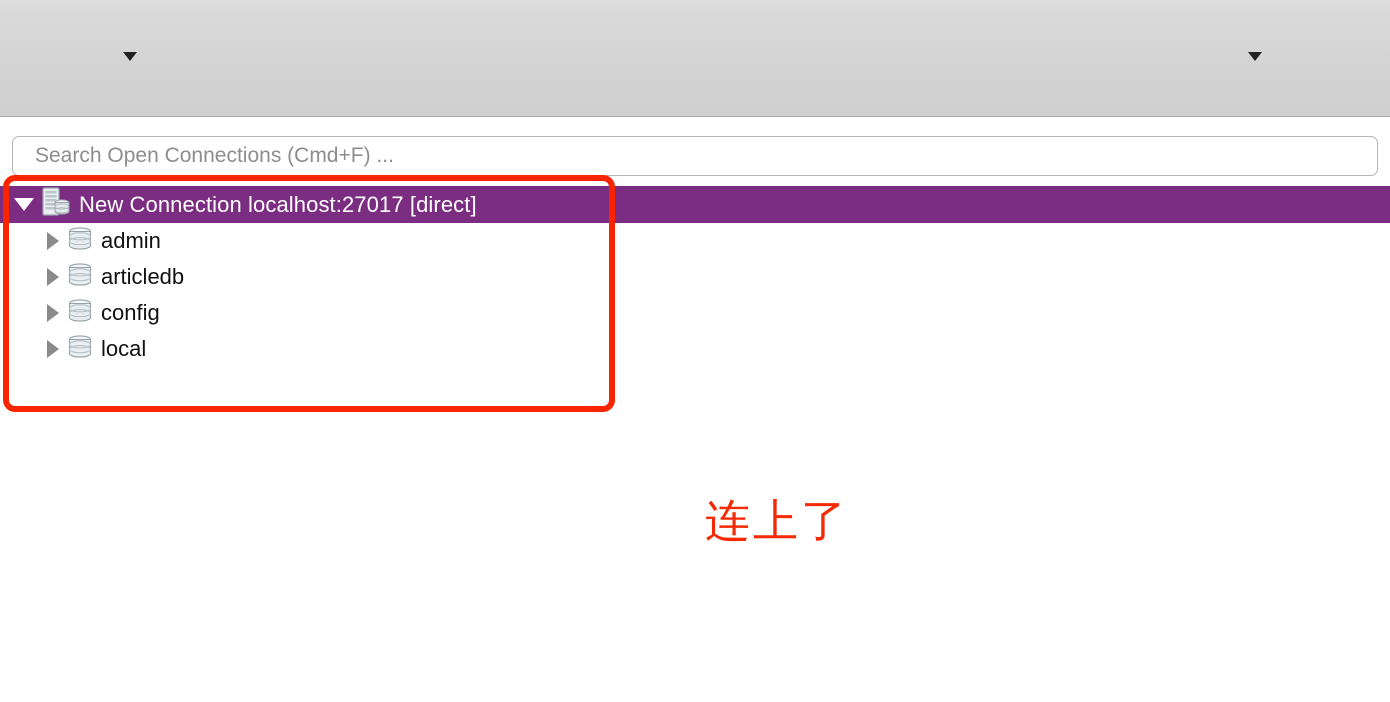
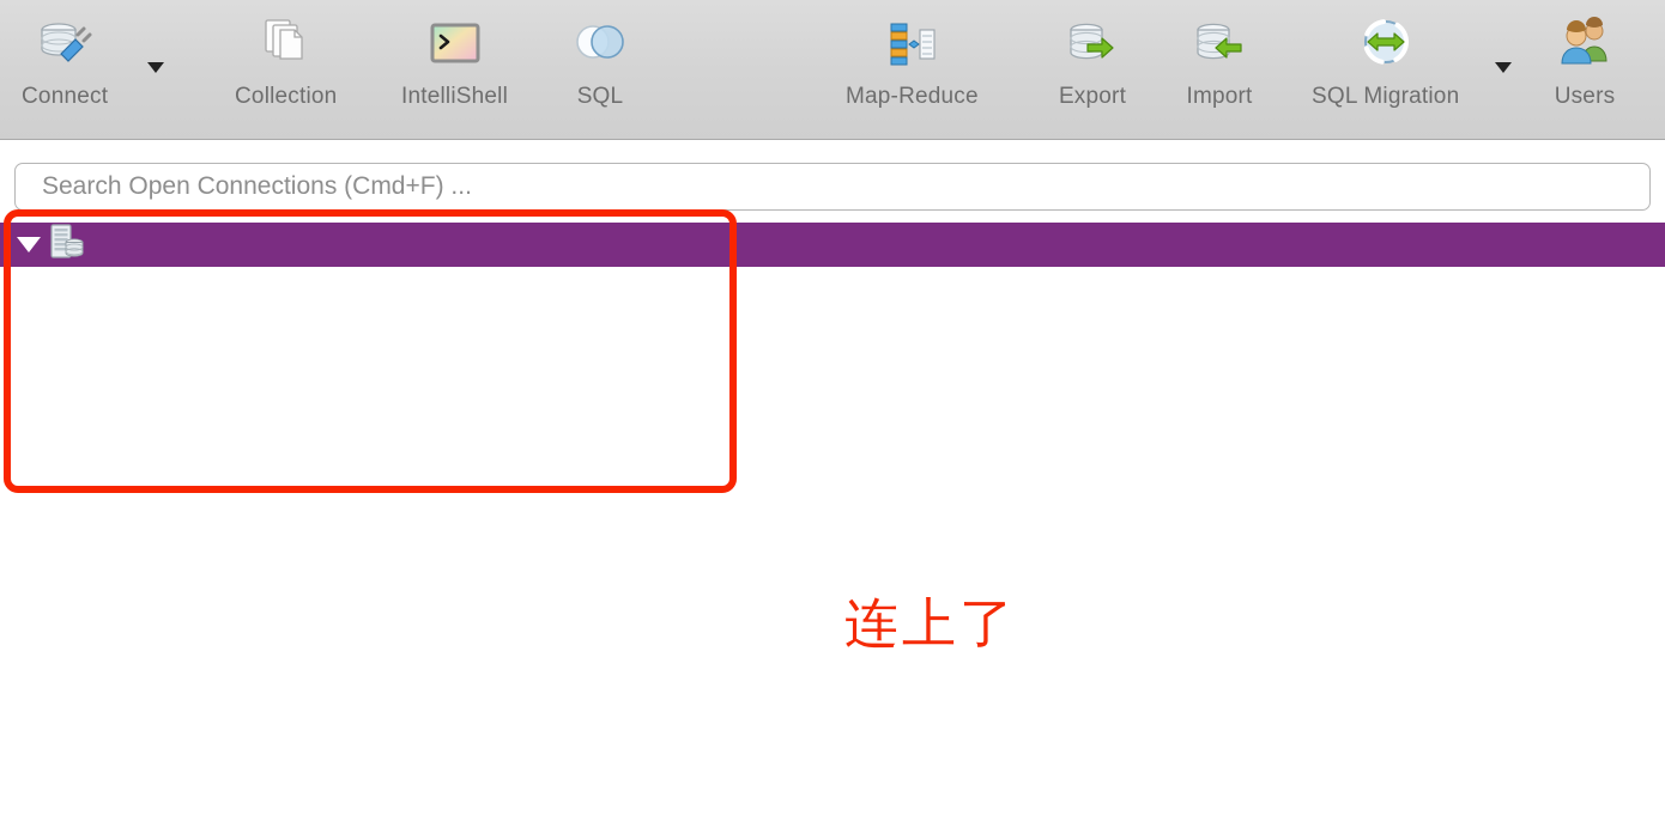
+ Connect
+ Collection
+ IntelliShell
+ SQL
+ Map-Reduce
+ Export
+ Import
+ SQL Migration
+ Users
  Search Open Connections (Cmd+F) ...
- New Connection localhost:27017 [direct]
- admin
- articledb
- config
- local
  连上了
